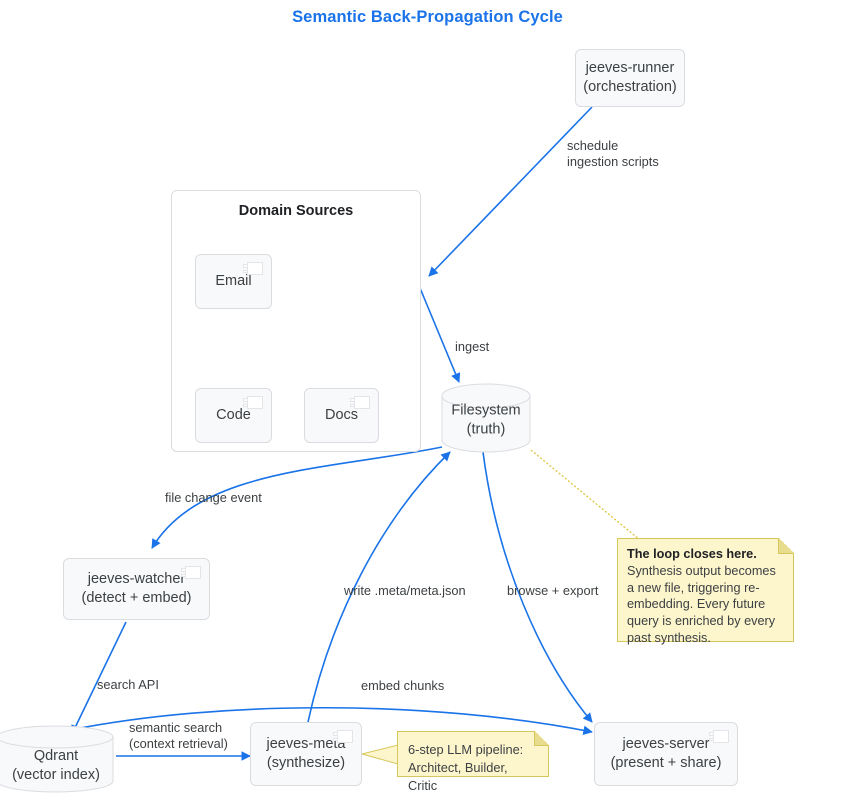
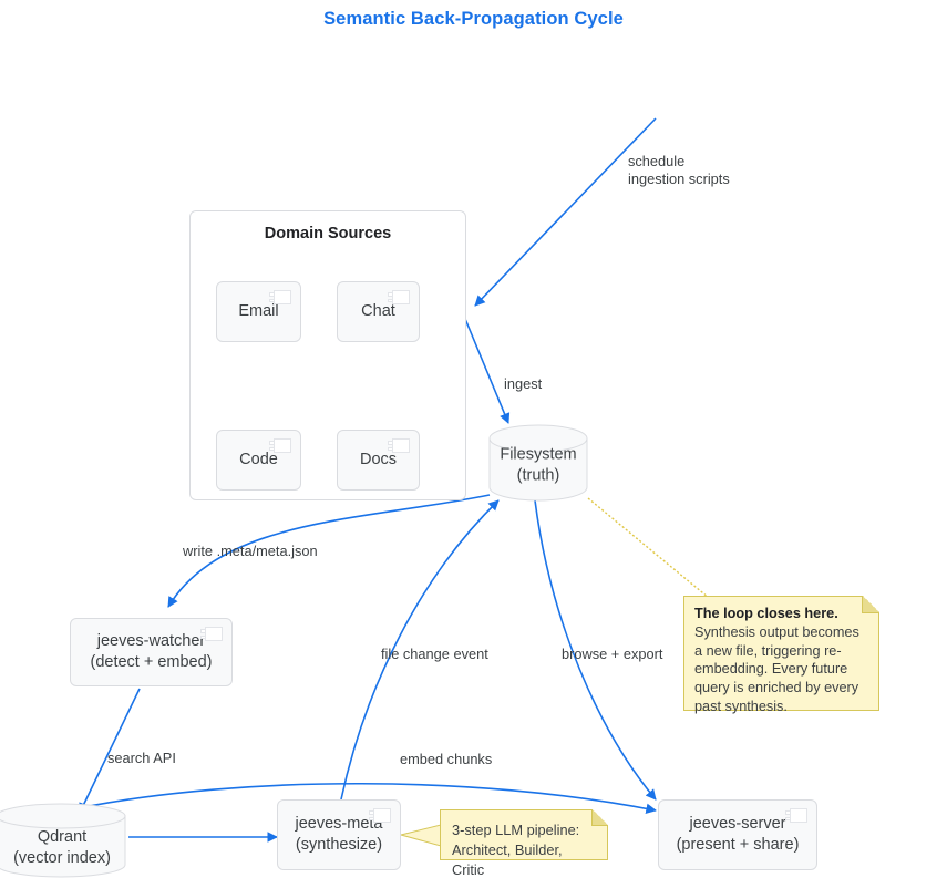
  Semantic Back-Propagation Cycle
- jeeves-runner
- (orchestration)
  Domain Sources
  Email
+ Chat
  Code
  Docs
  Filesystem
  (truth)
  jeeves-watcher
  (detect + embed)
  Qdrant
  (vector index)
  jeeves-meta
  (synthesize)
  jeeves-server
  (present + share)
  schedule
  ingestion scripts
  ingest
- file change event
+ write .meta/meta.json
  search API
- write .meta/meta.json
+ file change event
  browse + export
- semantic search
- (context retrieval)
  embed chunks
  The loop closes here. Synthesis output becomes a new file, triggering re-embedding. Every future query is enriched by every past synthesis.
- 6-step LLM pipeline:
+ 3-step LLM pipeline:
  Architect, Builder, Critic
